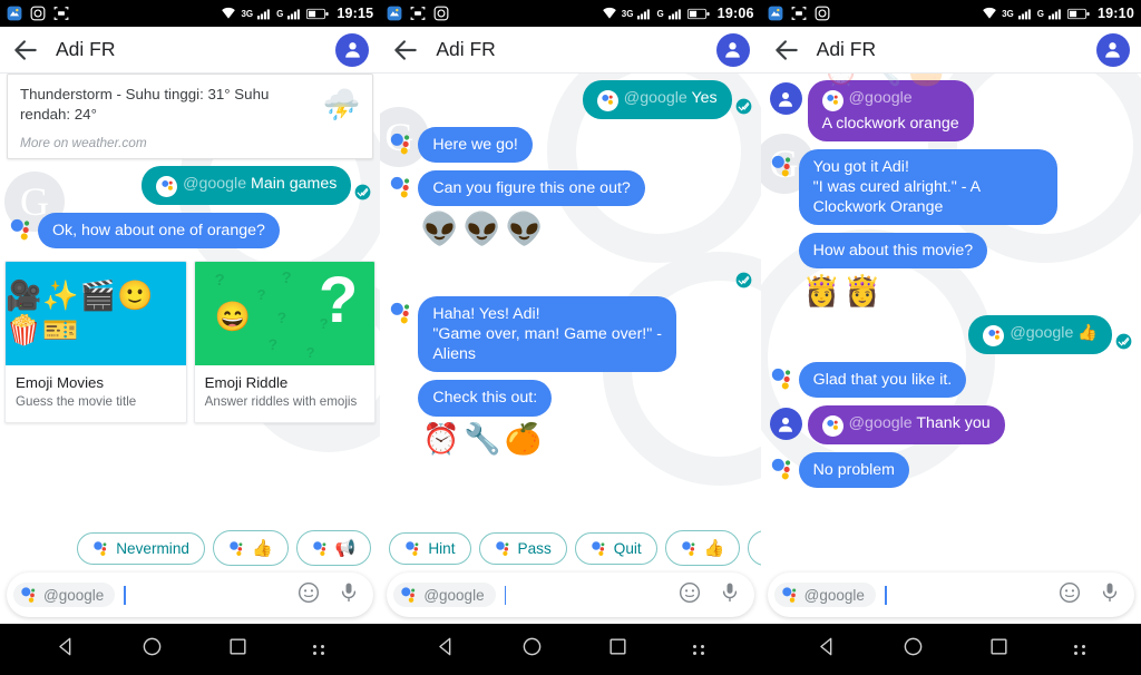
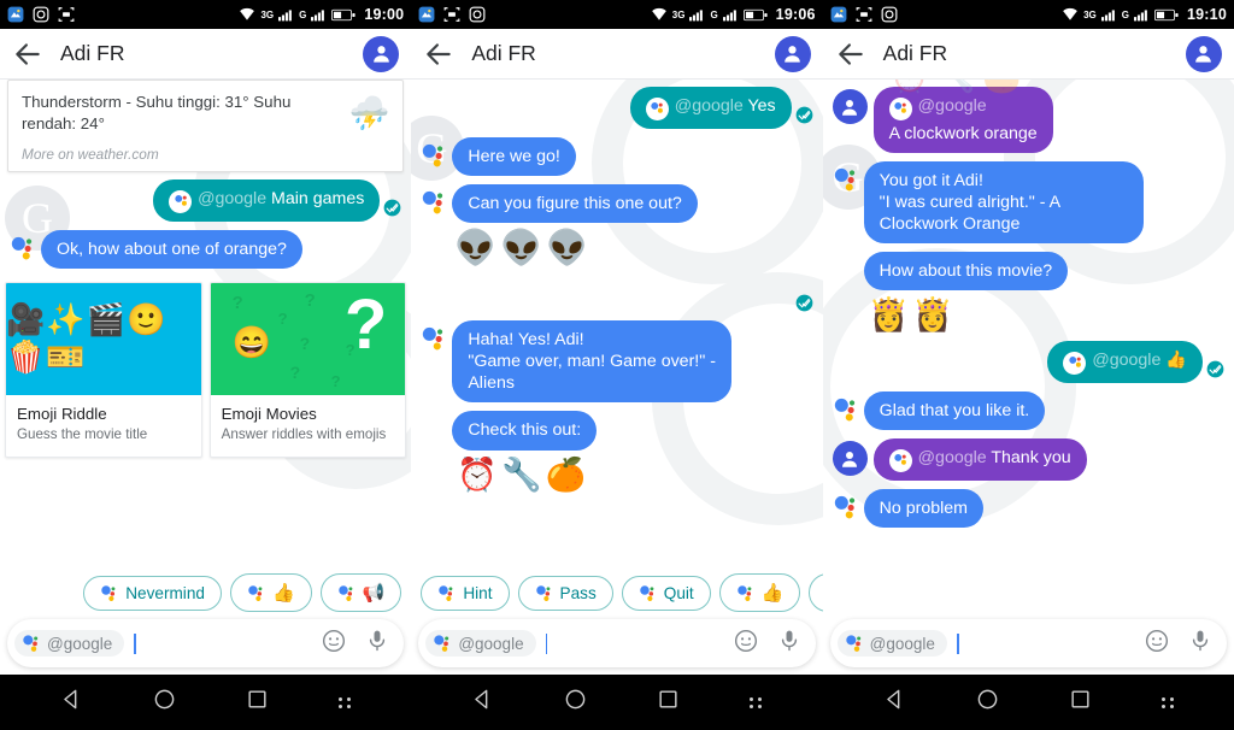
  3G
  G
- 19:15
+ 19:00
  Adi FR
  G
  Thunderstorm - Suhu tinggi: 31° Suhu rendah: 24°
  More on weather.com
  ⛈️
  @google Main games
  Ok, how about one of orange?
  🎥✨🎬🙂🍿🎫
- Emoji Movies
+ Emoji Riddle
  Guess the movie title
  😄
  ?
- Emoji Riddle
+ Emoji Movies
  Answer riddles with emojis
  Nevermind
  👍
  📢
  @google
  3G
  G
  19:06
  Adi FR
  @google Yes
  Here we go!
  Can you figure this one out?
  👽👽👽
  Haha! Yes! Adi!
  "Game over, man! Game over!" - Aliens
  Check this out:
  ⏰🔧🍊
  Hint
  Pass
  Quit
  👍
  @google
  3G
  G
  19:10
  Adi FR
  G
  @google
  A clockwork orange
  You got it Adi!
  "I was cured alright." - A Clockwork Orange
  How about this movie?
  👸👸
  @google 👍
  Glad that you like it.
  @google Thank you
  No problem
  @google
